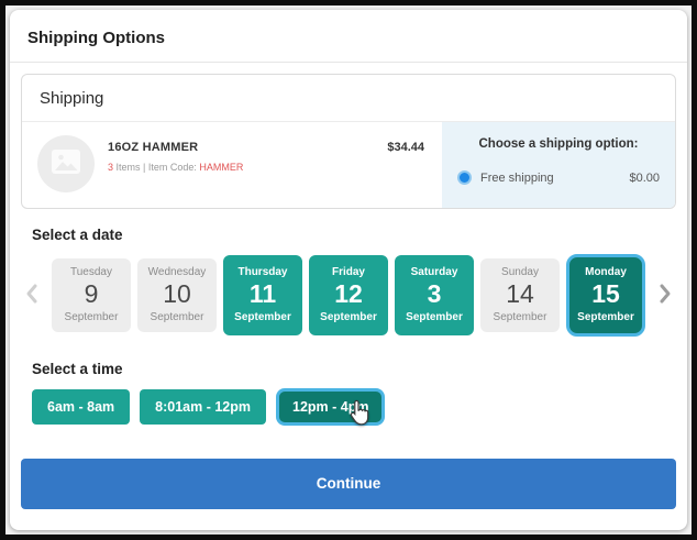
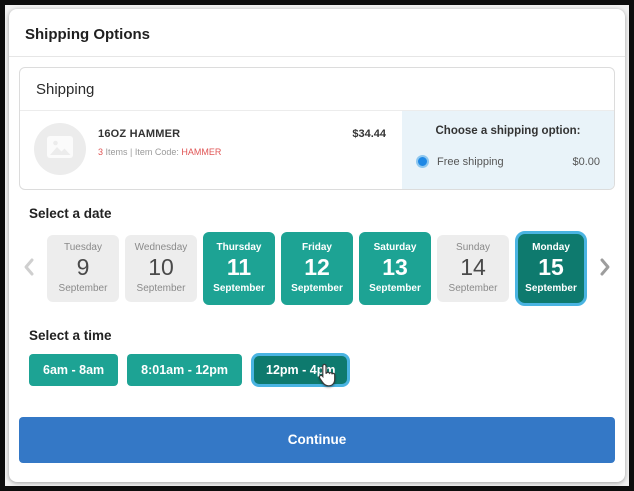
  Shipping Options
  Shipping
  16OZ HAMMER
  3 Items | Item Code: HAMMER
  $34.44
  Choose a shipping option:
  Free shipping
  $0.00
  Select a date
  Tuesday
  9
  September
  Wednesday
  10
  September
  Thursday
  11
  September
  Friday
  12
  September
  Saturday
- 3
+ 13
  September
  Sunday
  14
  September
  Monday
  15
  September
  Select a time
  6am - 8am
  8:01am - 12pm
  12pm - 4pm
  Continue
